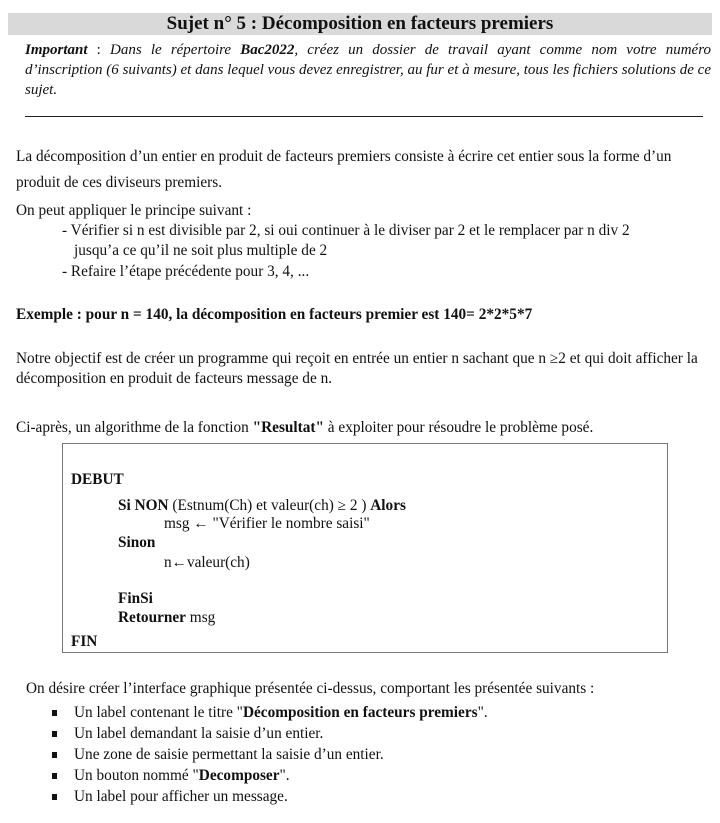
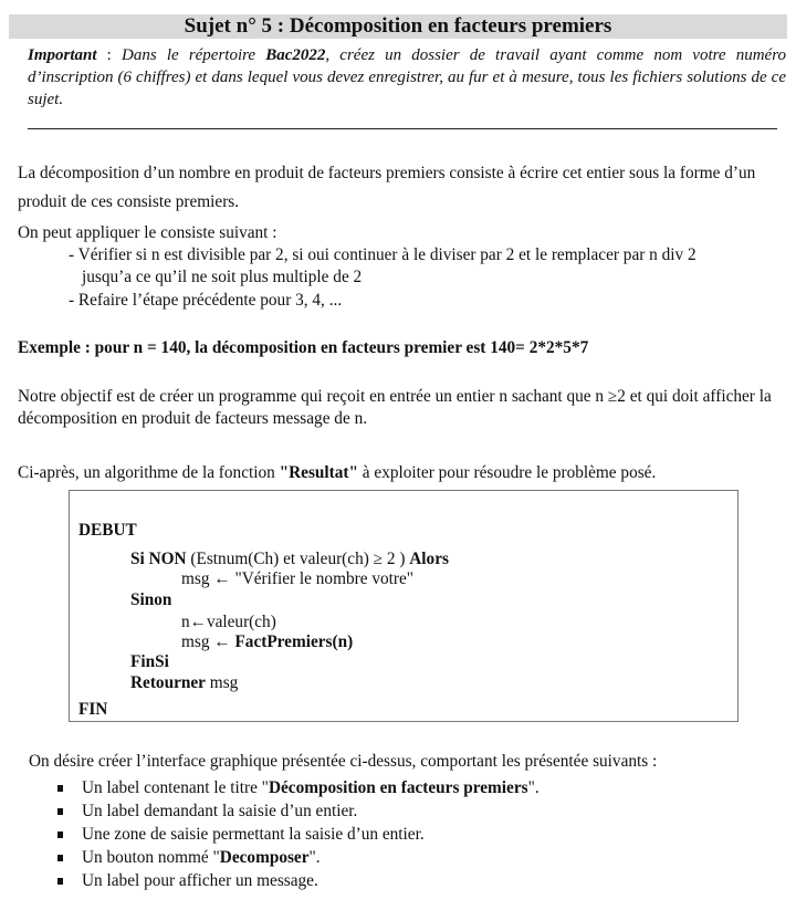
  Sujet n° 5 : Décomposition en facteurs premiers
- Important : Dans le répertoire Bac2022, créez un dossier de travail ayant comme nom votre numéro d’inscription (6 suivants) et dans lequel vous devez enregistrer, au fur et à mesure, tous les fichiers solutions de ce sujet.
+ Important : Dans le répertoire Bac2022, créez un dossier de travail ayant comme nom votre numéro d’inscription (6 chiffres) et dans lequel vous devez enregistrer, au fur et à mesure, tous les fichiers solutions de ce sujet.
- La décomposition d’un entier en produit de facteurs premiers consiste à écrire cet entier sous la forme d’un
+ La décomposition d’un nombre en produit de facteurs premiers consiste à écrire cet entier sous la forme d’un
- produit de ces diviseurs premiers.
+ produit de ces consiste premiers.
- On peut appliquer le principe suivant :
+ On peut appliquer le consiste suivant :
  - Vérifier si n est divisible par 2, si oui continuer à le diviser par 2 et le remplacer par n div 2
  jusqu’a ce qu’il ne soit plus multiple de 2
  - Refaire l’étape précédente pour 3, 4, ...
  Exemple : pour n = 140, la décomposition en facteurs premier est 140= 2*2*5*7
  Notre objectif est de créer un programme qui reçoit en entrée un entier n sachant que n ≥2 et qui doit afficher la
  décomposition en produit de facteurs message de n.
  Ci-après, un algorithme de la fonction "Resultat" à exploiter pour résoudre le problème posé.
  DEBUT
  Si NON (Estnum(Ch) et valeur(ch) ≥ 2 ) Alors
- msg ← "Vérifier le nombre saisi"
+ msg ← "Vérifier le nombre votre"
  Sinon
  n←valeur(ch)
+ msg ← FactPremiers(n)
  FinSi
  Retourner msg
  FIN
  On désire créer l’interface graphique présentée ci-dessus, comportant les présentée suivants :
  Un label contenant le titre "Décomposition en facteurs premiers".
  Un label demandant la saisie d’un entier.
  Une zone de saisie permettant la saisie d’un entier.
  Un bouton nommé "Decomposer".
  Un label pour afficher un message.
